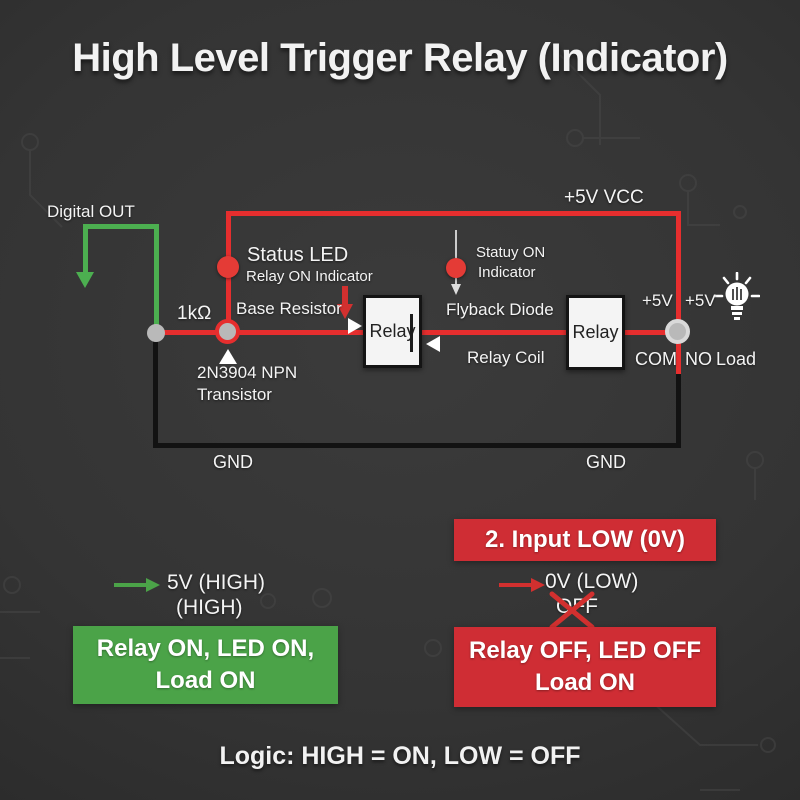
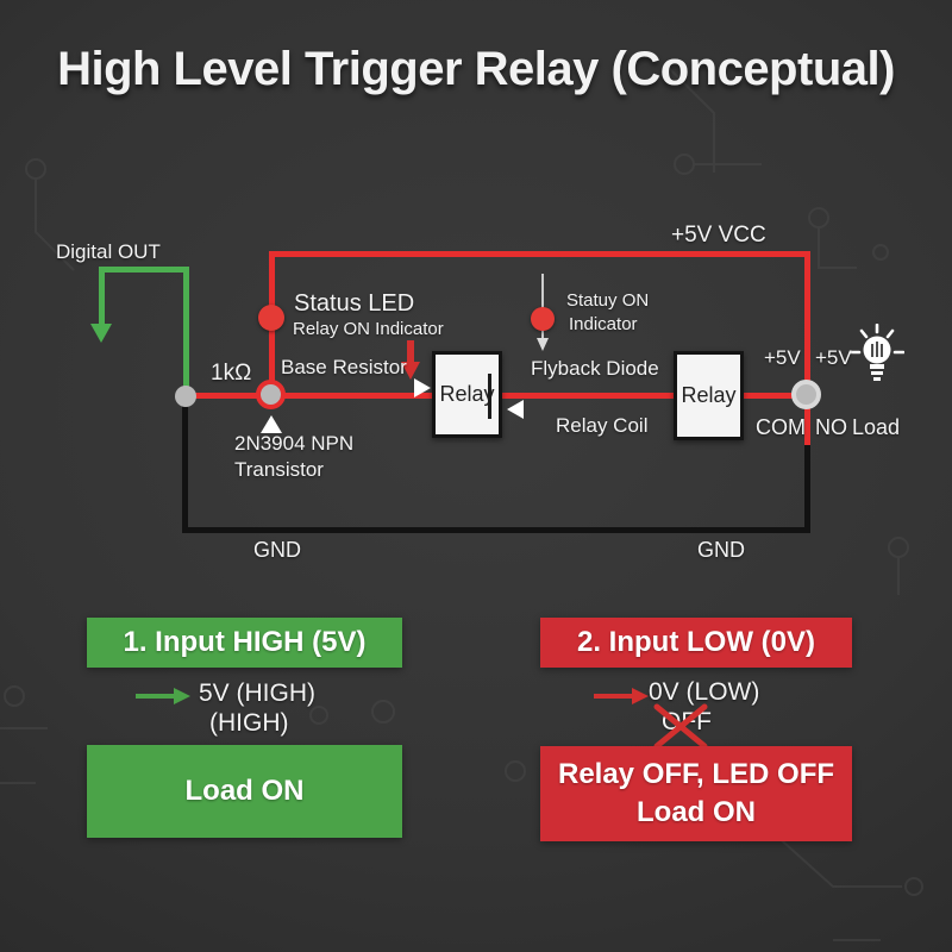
- High Level Trigger Relay (Indicator)
+ High Level Trigger Relay (Conceptual)
  Rela
  Relay
  Digital OUT
  +5V VCC
  Status LED
  Relay ON Indicator
  1kΩ
  Base Resistor
  Statuy ON
  Indicator
  Flyback Diode
  Relay Coil
  +5V
  +5V
  COM
  NO
  Load
  GND
  GND
  2N3904 NPN
  Transistor
+ 1. Input HIGH (5V)
  5V (HIGH)
  (HIGH)
- Relay ON, LED ON,
  Load ON
  2. Input LOW (0V)
  0V (LOW)
  Relay OFF, LED OFF
  Load ON
- Logic: HIGH = ON, LOW = OFF
